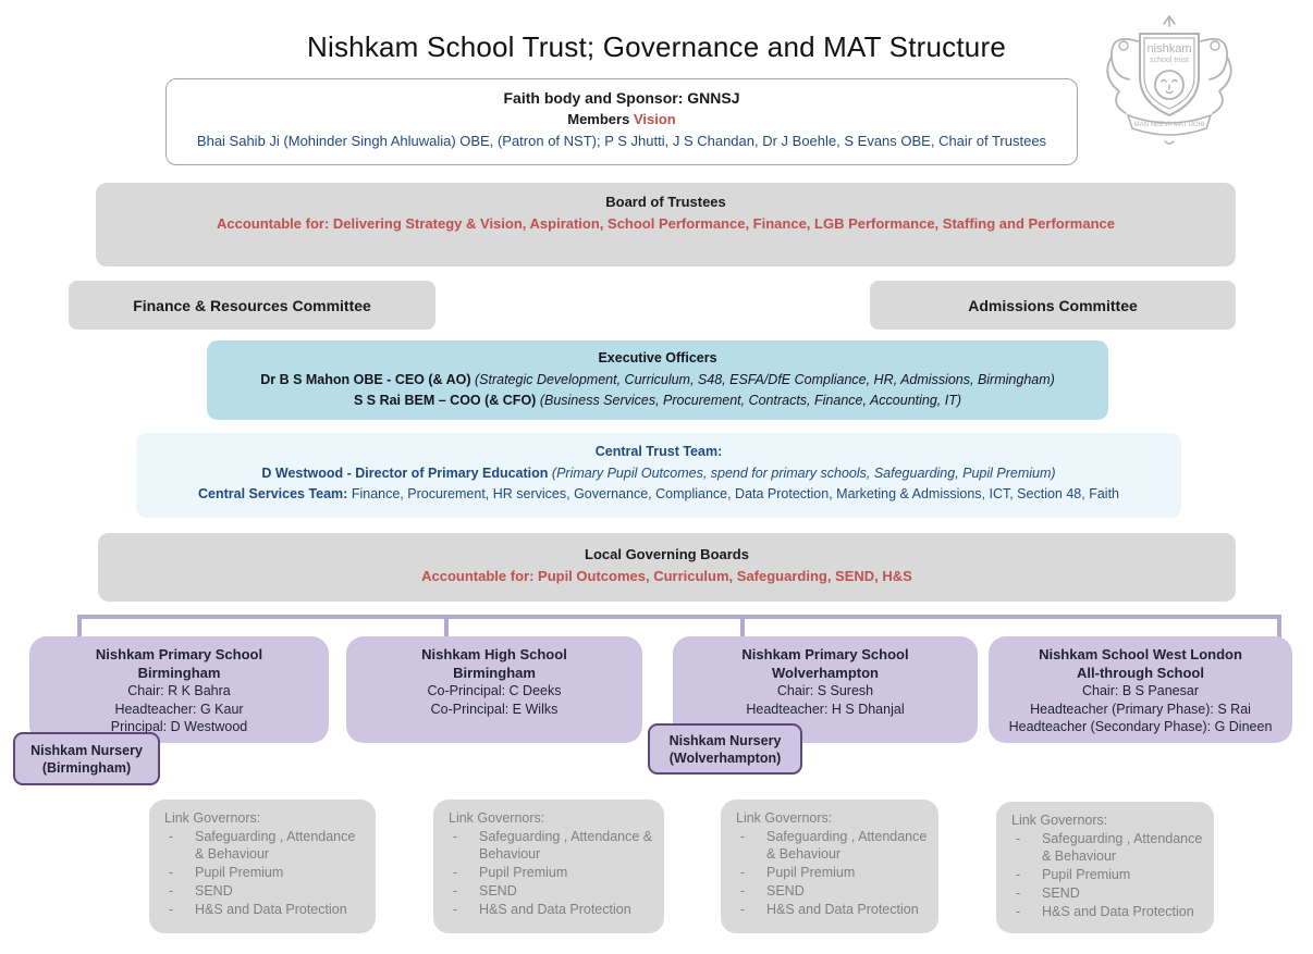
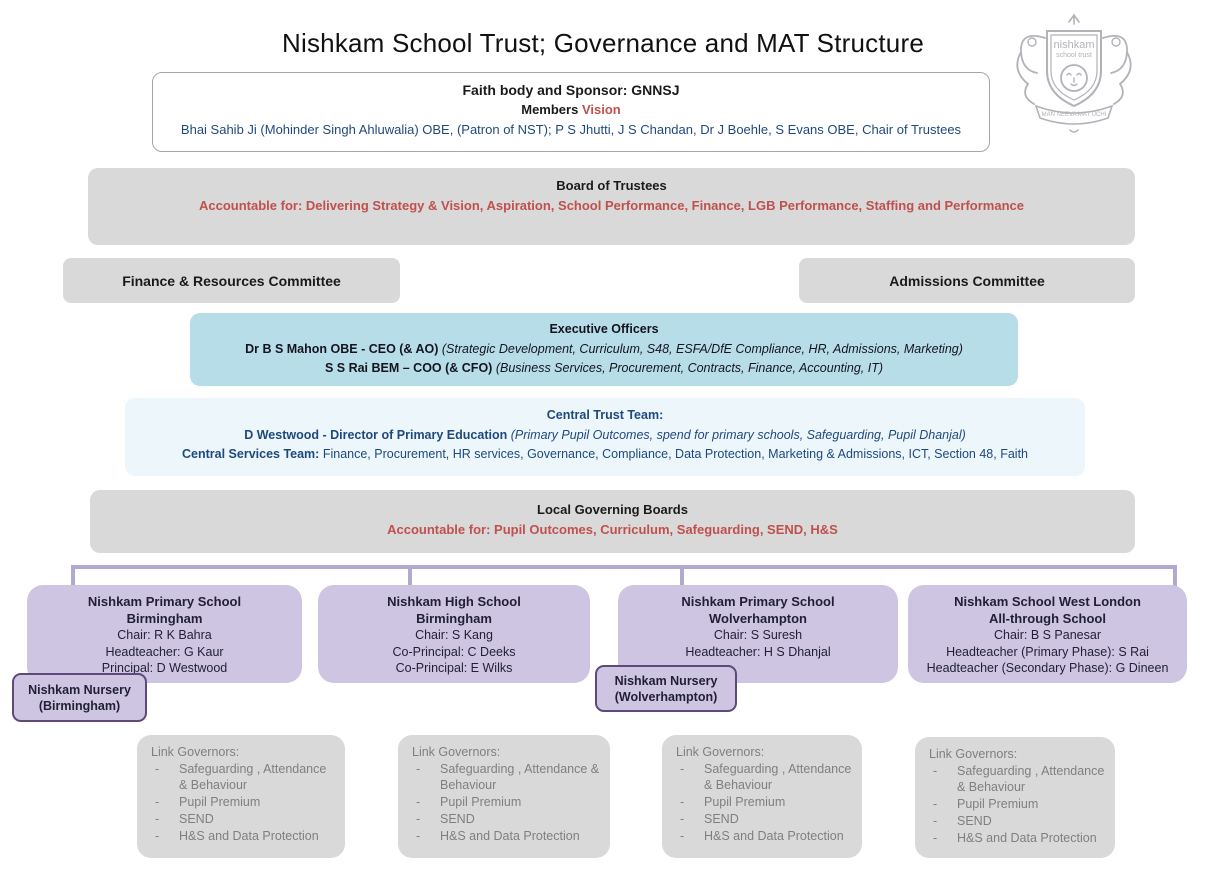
  Nishkam School Trust; Governance and MAT Structure
  nishkam
  Faith body and Sponsor: GNNSJ
  Members Vision
  Bhai Sahib Ji (Mohinder Singh Ahluwalia) OBE, (Patron of NST); P S Jhutti, J S Chandan, Dr J Boehle, S Evans OBE, Chair of Trustees
  Board of Trustees
  Accountable for: Delivering Strategy & Vision, Aspiration, School Performance, Finance, LGB Performance, Staffing and Performance
  Finance & Resources Committee
  Admissions Committee
  Executive Officers
- Dr B S Mahon OBE - CEO (& AO) (Strategic Development, Curriculum, S48, ESFA/DfE Compliance, HR, Admissions, Birmingham)
+ Dr B S Mahon OBE - CEO (& AO) (Strategic Development, Curriculum, S48, ESFA/DfE Compliance, HR, Admissions, Marketing)
  S S Rai BEM – COO (& CFO) (Business Services, Procurement, Contracts, Finance, Accounting, IT)
  Central Trust Team:
- D Westwood - Director of Primary Education (Primary Pupil Outcomes, spend for primary schools, Safeguarding, Pupil Premium)
+ D Westwood - Director of Primary Education (Primary Pupil Outcomes, spend for primary schools, Safeguarding, Pupil Dhanjal)
  Central Services Team: Finance, Procurement, HR services, Governance, Compliance, Data Protection, Marketing & Admissions, ICT, Section 48, Faith
  Local Governing Boards
  Accountable for: Pupil Outcomes, Curriculum, Safeguarding, SEND, H&S
  Nishkam Primary School
  Birmingham
  Chair: R K Bahra
  Headteacher: G Kaur
  Principal: D Westwood
  Nishkam High School
  Birmingham
+ Chair: S Kang
  Co-Principal: C Deeks
  Co-Principal: E Wilks
  Nishkam Primary School
  Wolverhampton
  Chair: S Suresh
  Headteacher: H S Dhanjal
  Nishkam School West London
  All-through School
  Chair: B S Panesar
  Headteacher (Primary Phase): S Rai
  Headteacher (Secondary Phase): G Dineen
  Nishkam Nursery
  (Birmingham)
  Nishkam Nursery
  (Wolverhampton)
  Link Governors:
  Safeguarding , Attendance & Behaviour
  Pupil Premium
  SEND
  H&S and Data Protection
  Link Governors:
  Safeguarding , Attendance & Behaviour
  Pupil Premium
  SEND
  H&S and Data Protection
  Link Governors:
  Safeguarding , Attendance & Behaviour
  Pupil Premium
  SEND
  H&S and Data Protection
  Link Governors:
  Safeguarding , Attendance & Behaviour
  Pupil Premium
  SEND
  H&S and Data Protection
